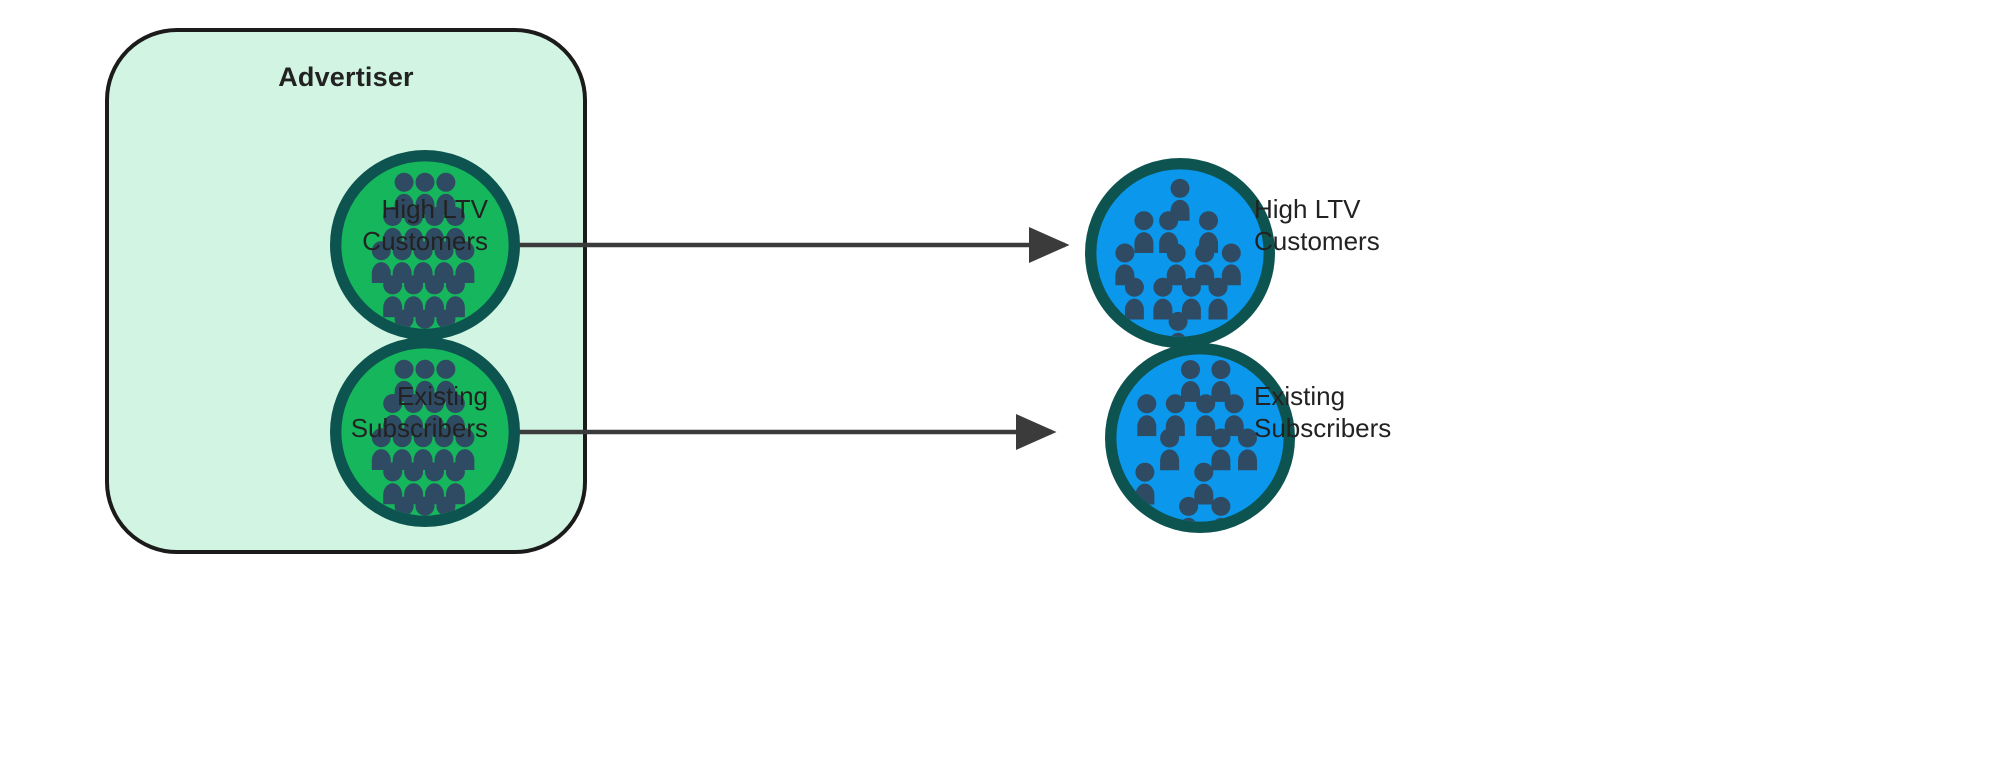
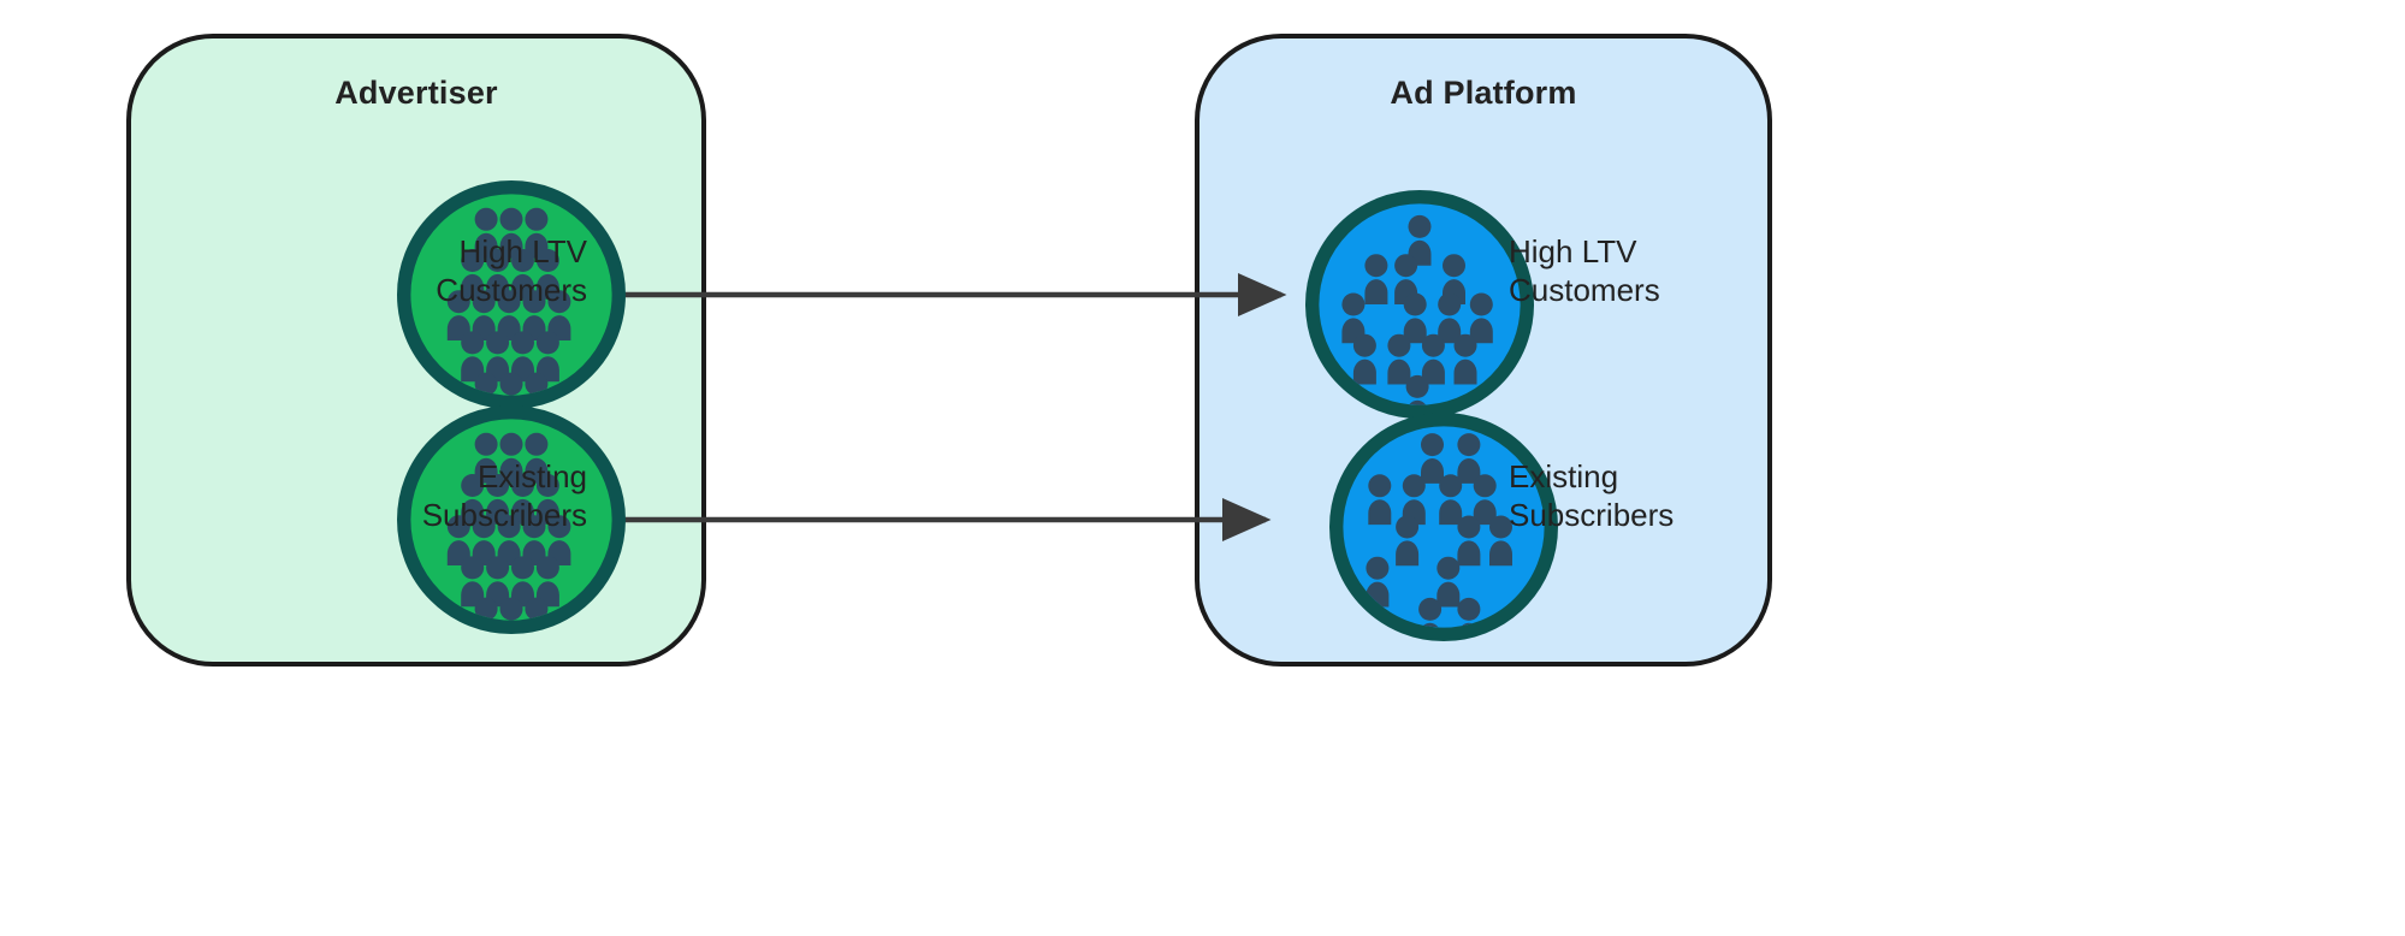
  Advertiser
+ Ad Platform
  High LTV
  Customers
  Existing
  Subscribers
  High LTV
  Customers
  Existing
  Subscribers
